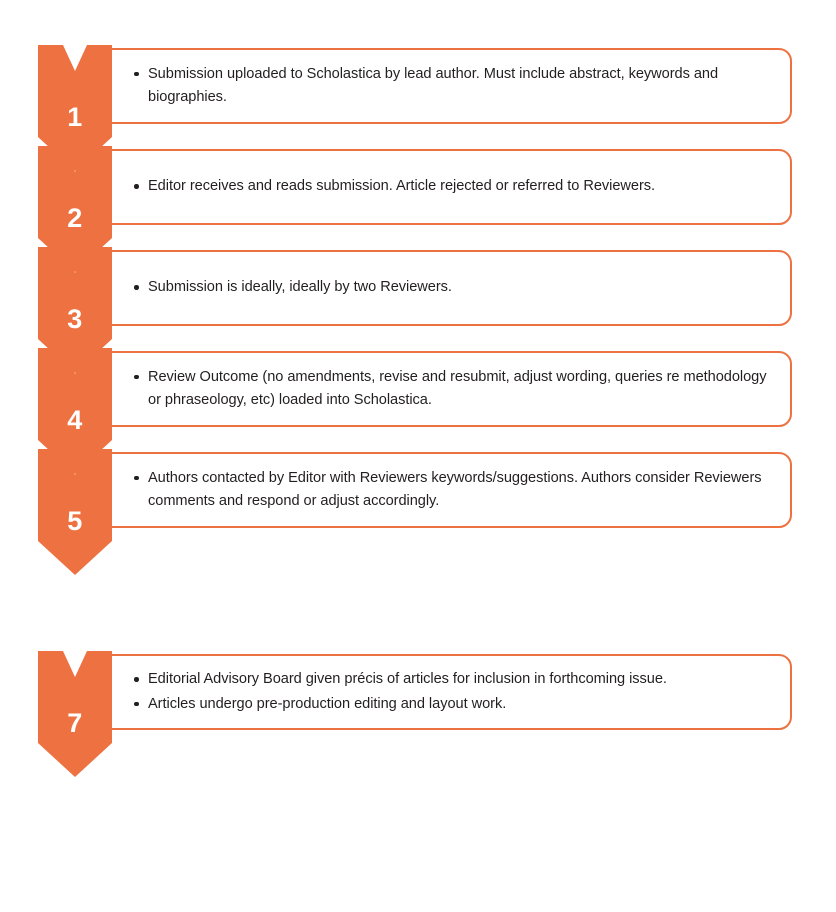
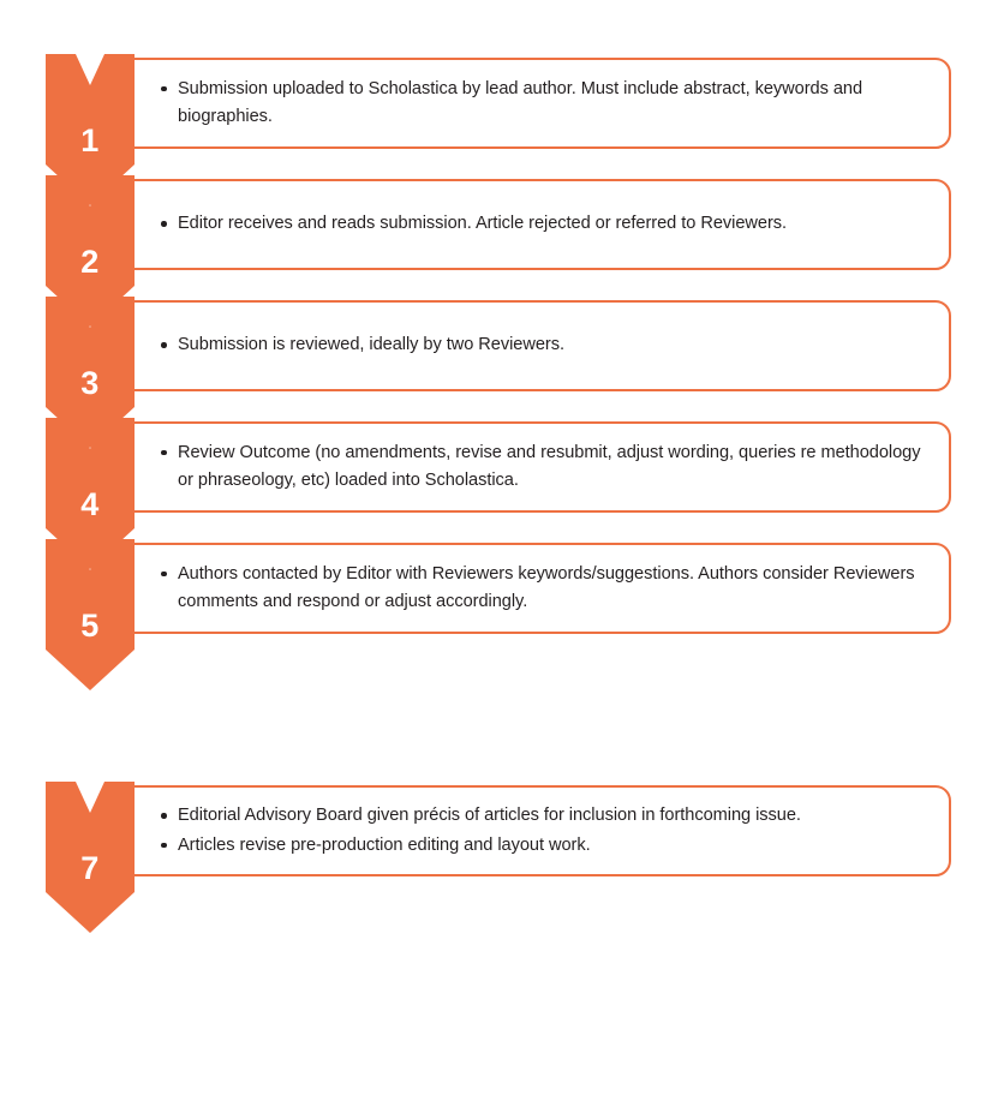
  Submission uploaded to Scholastica by lead author. Must include abstract, keywords and biographies.
  1
  Editor receives and reads submission. Article rejected or referred to Reviewers.
  2
- Submission is ideally, ideally by two Reviewers.
+ Submission is reviewed, ideally by two Reviewers.
  3
  Review Outcome (no amendments, revise and resubmit, adjust wording, queries re methodology or phraseology, etc) loaded into Scholastica.
  4
  Authors contacted by Editor with Reviewers keywords/suggestions. Authors consider Reviewers comments and respond or adjust accordingly.
  5
  Editorial Advisory Board given précis of articles for inclusion in forthcoming issue.
- Articles undergo pre-production editing and layout work.
+ Articles revise pre-production editing and layout work.
  7
